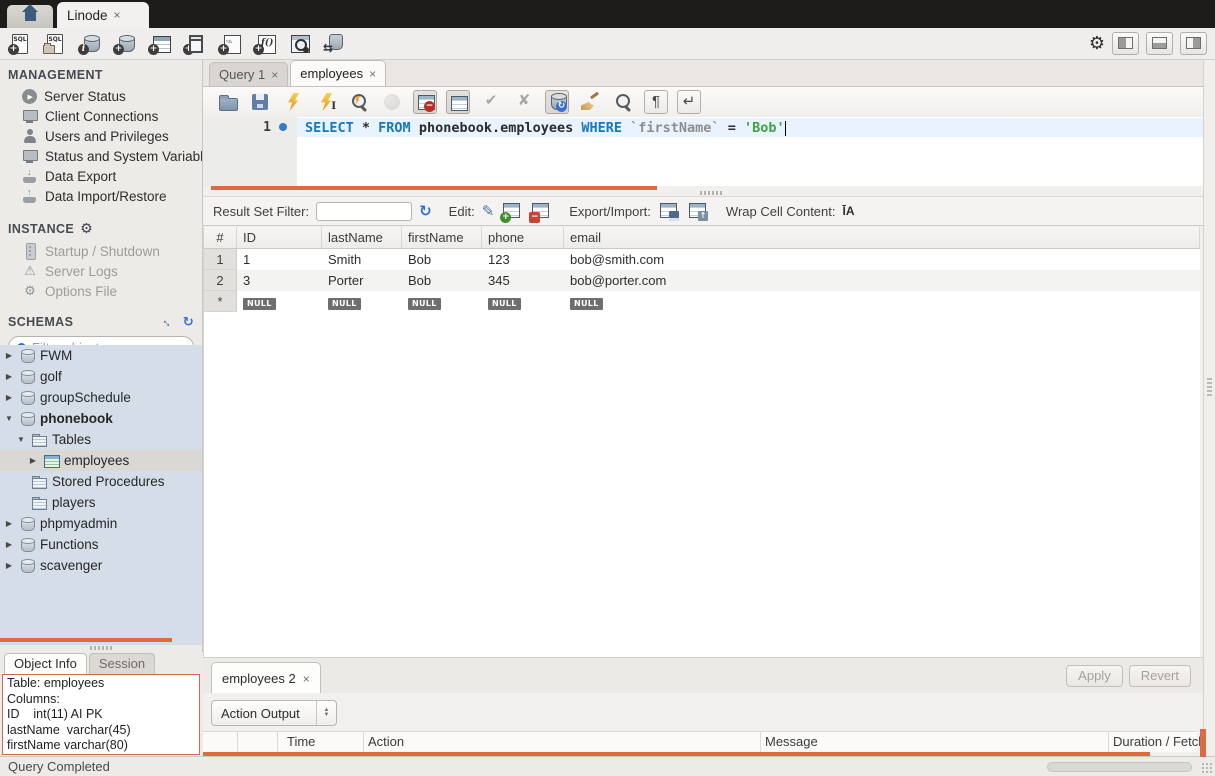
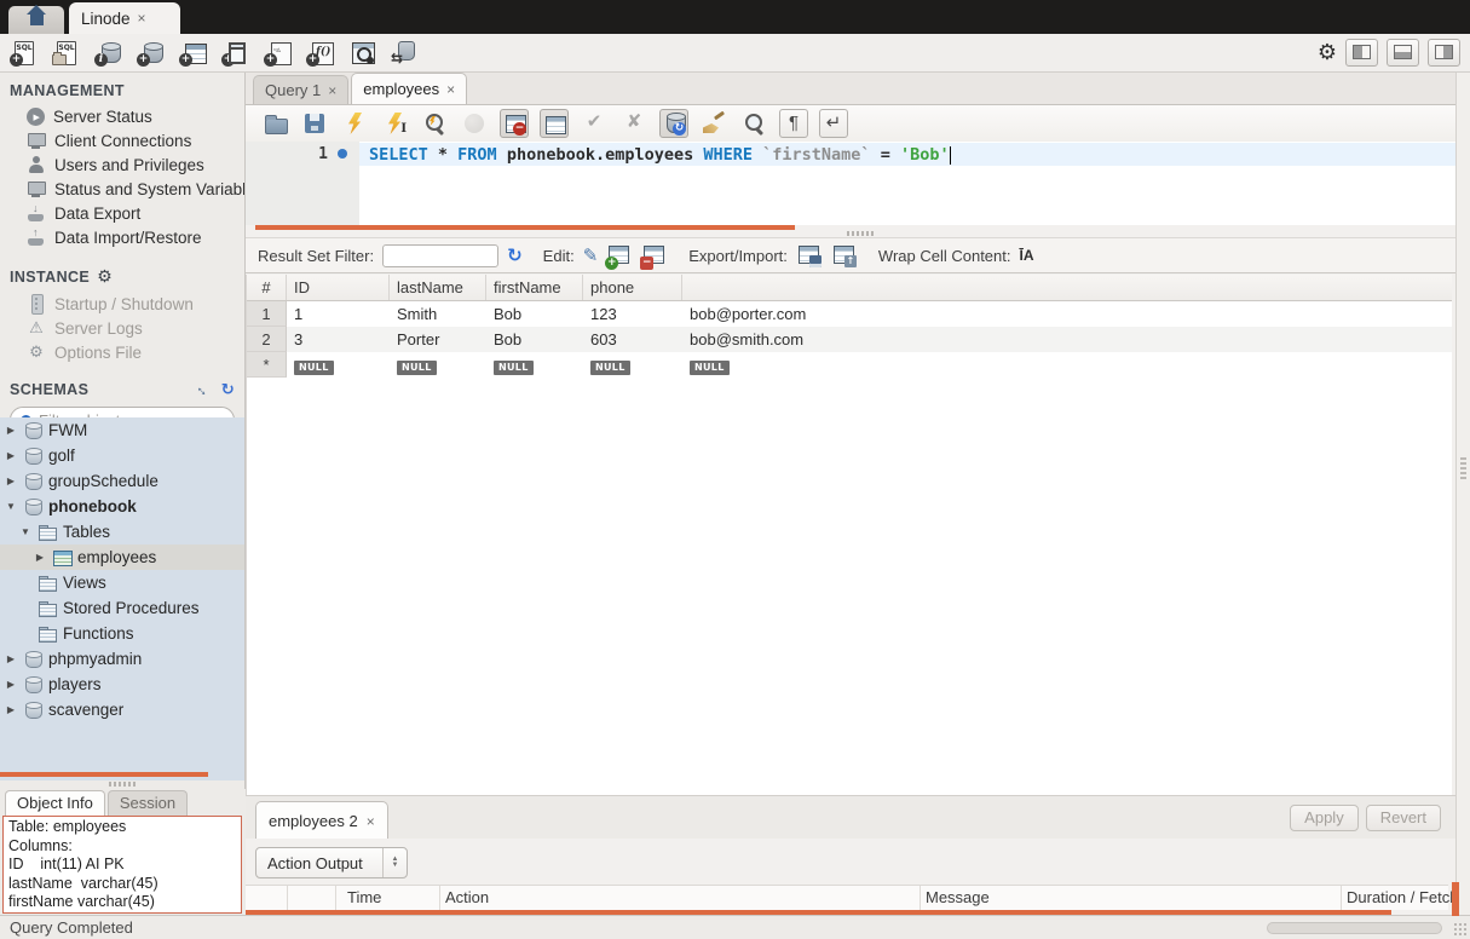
  Linode
  ×
  +
  i
  +
  +
  +
  +
  ⚙
  MANAGEMENT
  Server Status
  Client Connections
  Users and Privileges
  Status and System Variabl
  Data Export
  Data Import/Restore
  INSTANCE
  ⚙
  Startup / Shutdown
  ⚠
  Server Logs
  ⚙
  Options File
  SCHEMAS
  ↻
  ▶
  FWM
  ▶
  golf
  ▶
  groupSchedule
  ▼
  phonebook
  ▼
  Tables
  ▶
  employees
+ Views
  Stored Procedures
- players
+ Functions
  ▶
  phpmyadmin
  ▶
- Functions
+ players
  ▶
  scavenger
  Object Info
  Session
  Table: employees
  Columns:
  ID int(11) AI PK
  lastName varchar(45)
- firstName varchar(80)
+ firstName varchar(45)
  Query 1
  ×
  employees
  ×
  I
  −
  ✔
  ✘
  ↻
  ¶
  ↵
  1
  SELECT * FROM phonebook.employees WHERE `firstName` = 'Bob'
  Result Set Filter:
  ↻
  Edit:
  ✎
  +
  −
  Export/Import:
  ↑
  Wrap Cell Content:
  ĪA
  #
  ID
  lastName
  firstName
  phone
- email
  1
  1
  Smith
  Bob
  123
- bob@smith.com
+ bob@porter.com
  2
  3
  Porter
  Bob
- 345
+ 603
- bob@porter.com
+ bob@smith.com
  *
  NULL
  NULL
  NULL
  NULL
  NULL
  employees 2
  ×
  Apply
  Revert
  Action Output
  Time
  Action
  Message
  Duration / Fetc
  Query Completed
